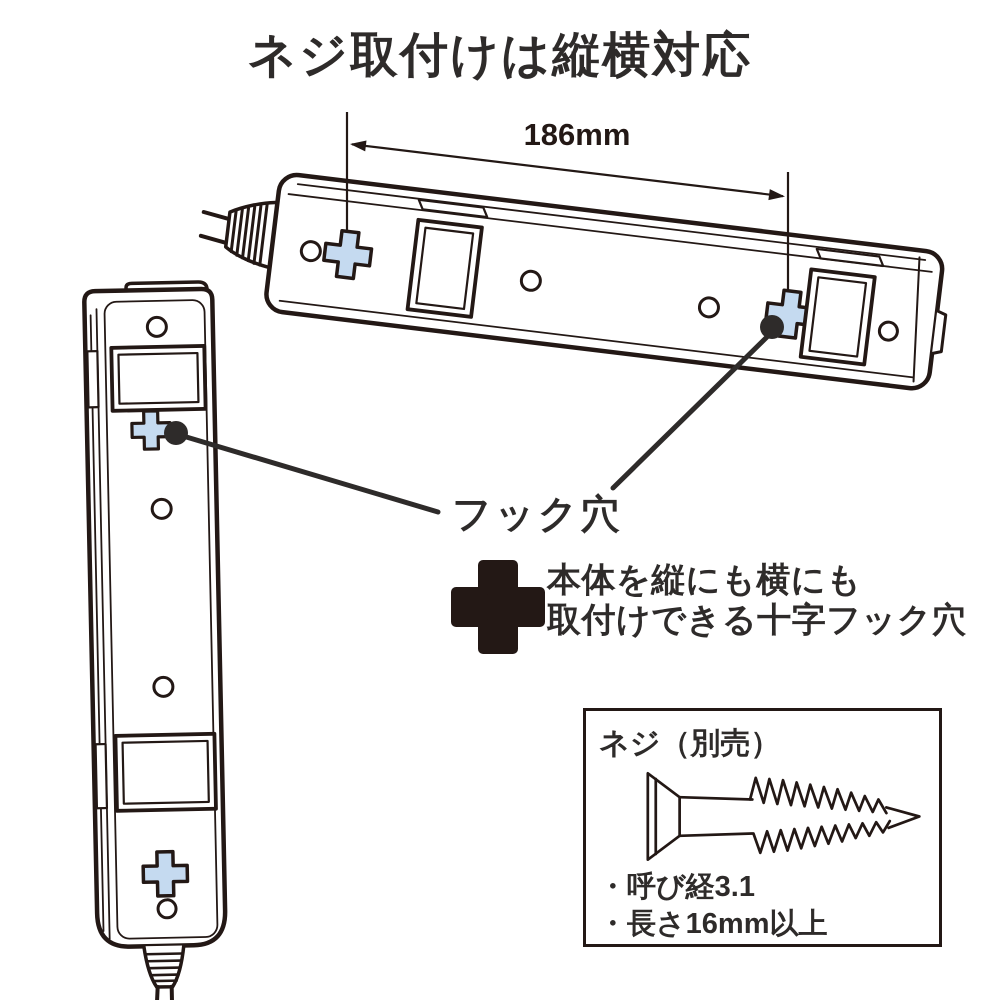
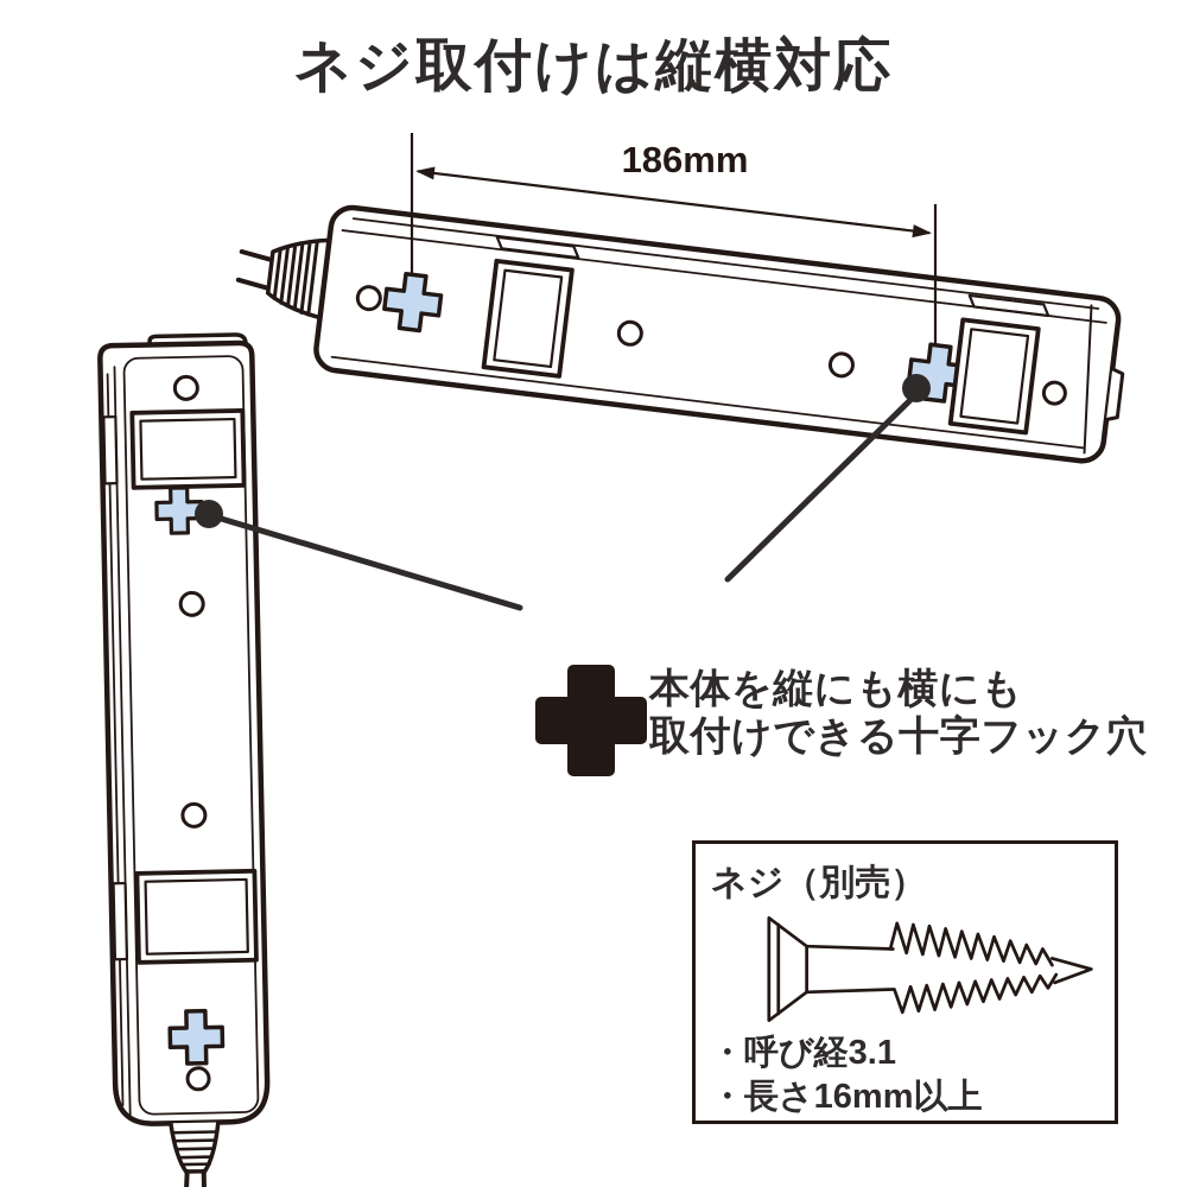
  ネジ取付けは縦横対応
  186mm
- フック穴
  本体を縦にも横にも
  取付けできる十字フック穴
  ネジ（別売）
  ・呼び経3.1
  ・長さ16mm以上
